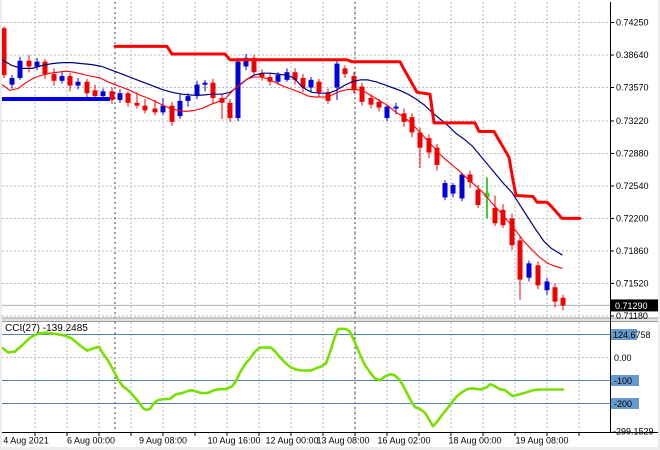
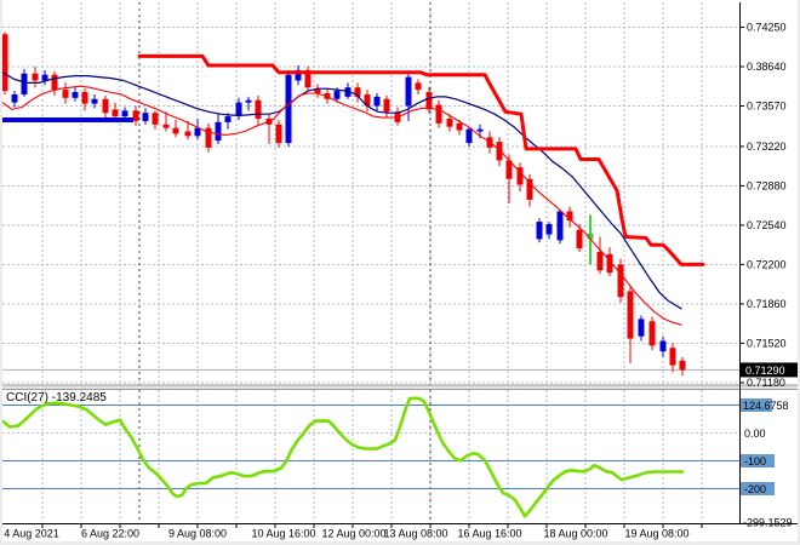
  0.74250
  0.38640
  0.73570
  0.73220
  0.72880
  0.72540
  0.72200
  0.71860
  0.71520
  0.71180
  0.71290
  124.6758
  0.00
  -100
  -200
  -299.1529
  4 Aug 2021
- 6 Aug 00:00
+ 6 Aug 22:00
  9 Aug 08:00
  10 Aug 16:00
  12 Aug 00:00
  13 Aug 08:00
- 16 Aug 02:00
+ 16 Aug 16:00
  18 Aug 00:00
  19 Aug 08:00
  CCI(27) -139.2485
